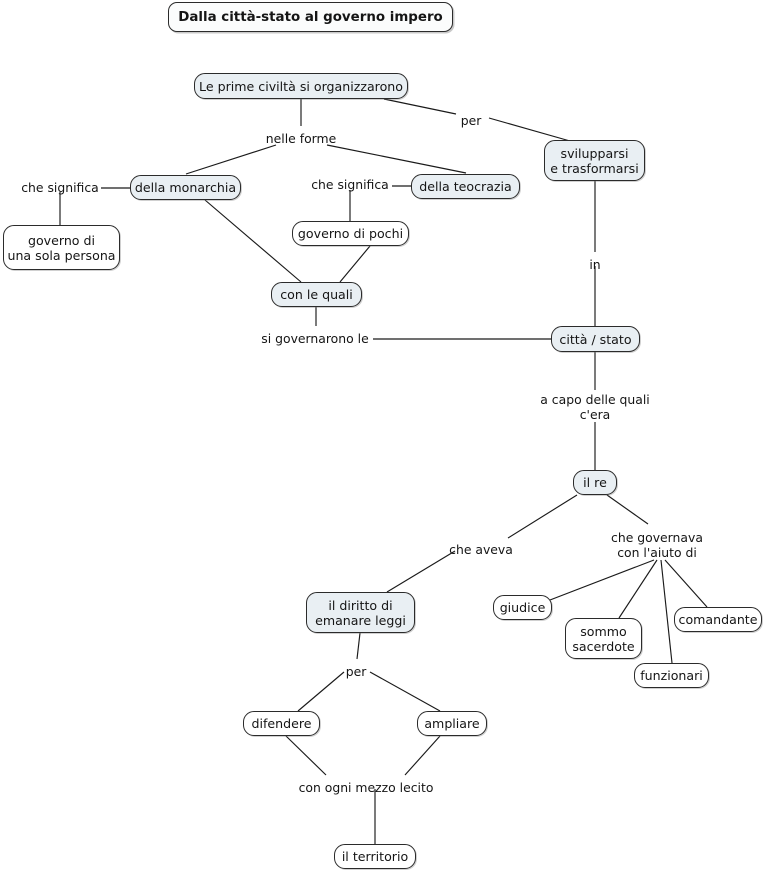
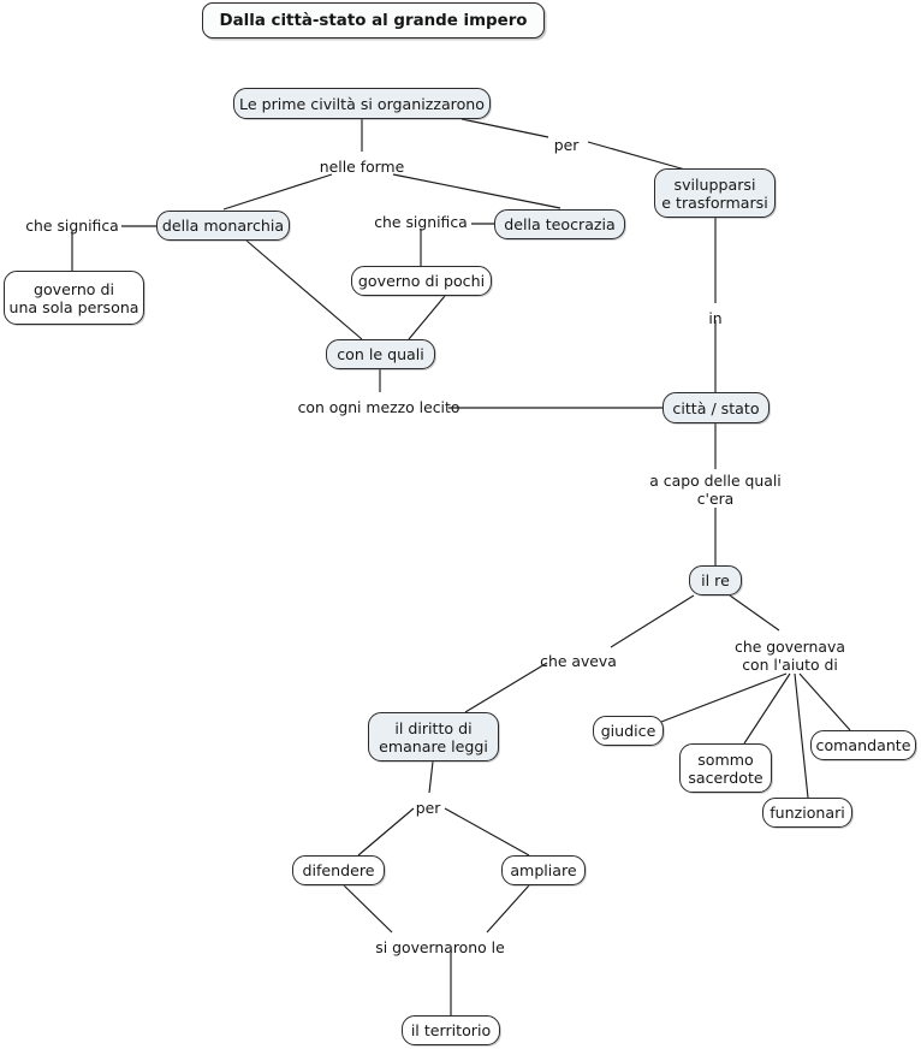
- Dalla città-stato al governo impero
+ Dalla città-stato al grande impero
  Le prime civiltà si organizzarono
  svilupparsi
  e trasformarsi
  della monarchia
  della teocrazia
  governo di
  una sola persona
  governo di pochi
  con le quali
  città / stato
  il re
  il diritto di
  emanare leggi
  giudice
  sommo
  sacerdote
  funzionari
  comandante
  difendere
  ampliare
  il territorio
  per
  nelle forme
  che significa
  che significa
  in
- si governarono le
+ con ogni mezzo lecito
  a capo delle quali
  c'era
  che aveva
  che governava
  con l'aiuto di
  per
- con ogni mezzo lecito
+ si governarono le
